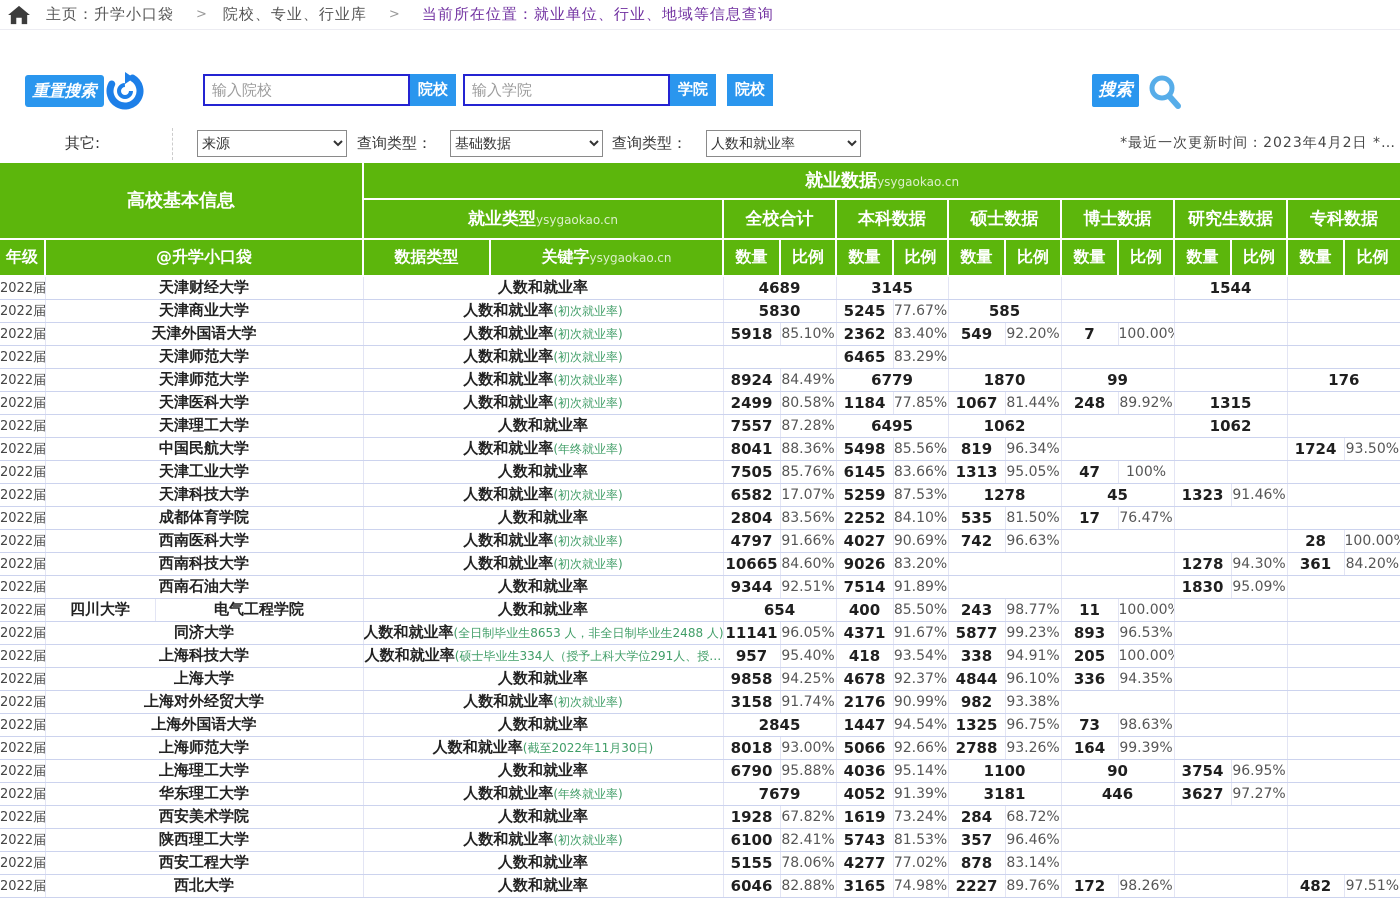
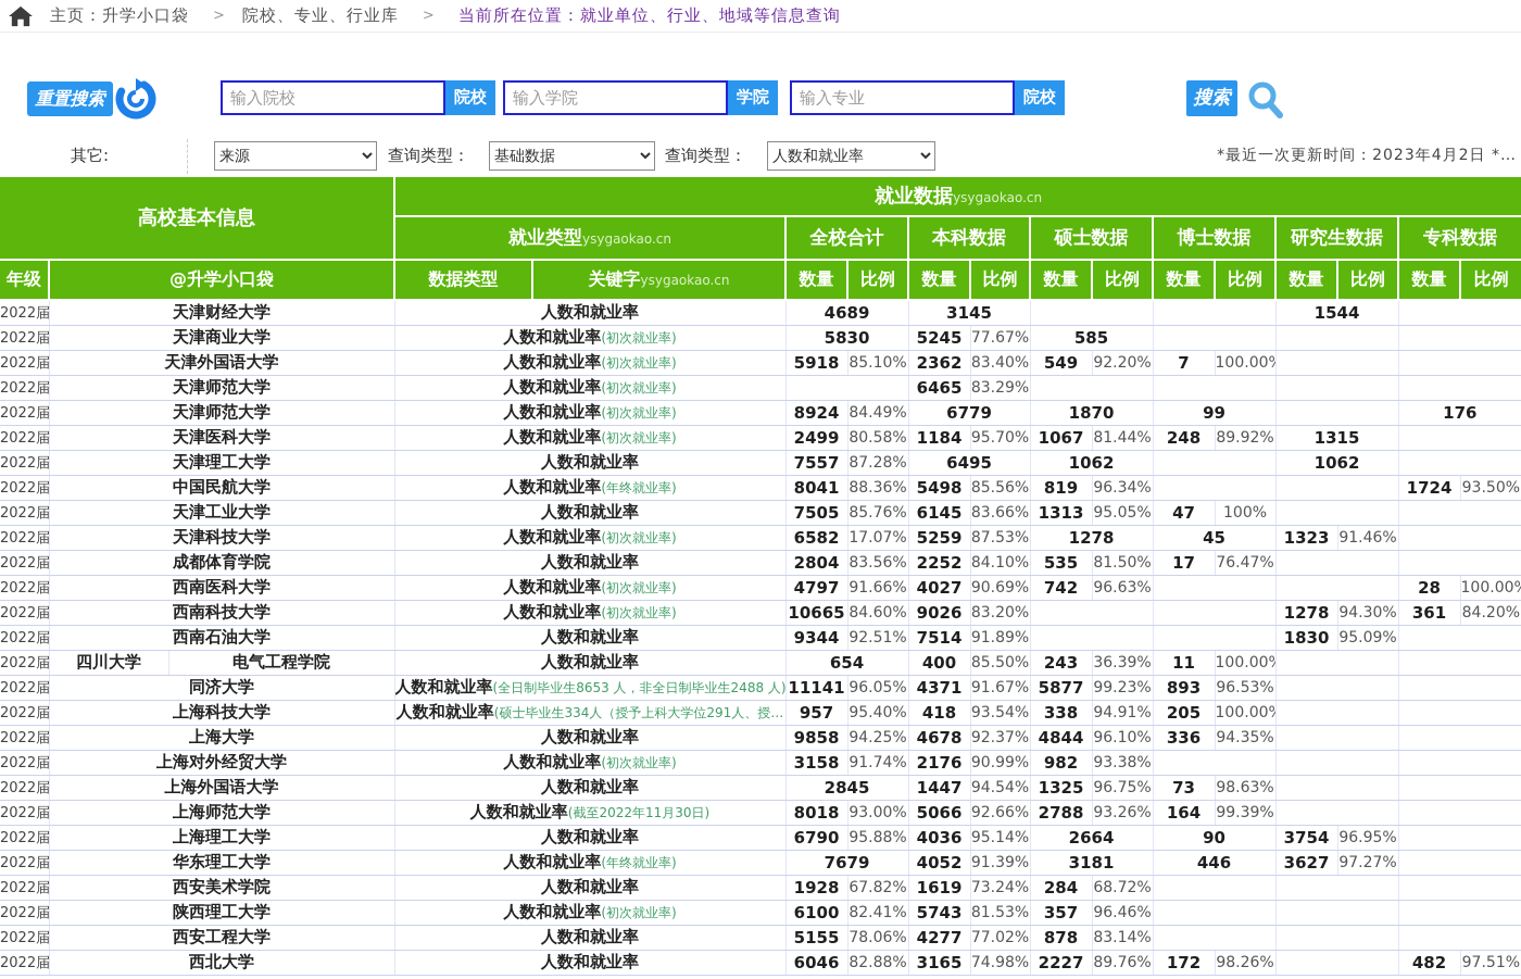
  主页：升学小口袋
  >
  院校、专业、行业库
  >
  当前所在位置：就业单位、行业、地域等信息查询
  重置搜索
  输入院校
  院校
  输入学院
  学院
+ 输入专业
  院校
  搜索
  其它:
  来源
  查询类型：
  基础数据
  查询类型：
  人数和就业率
  *最近一次更新时间：2023年4月2日 *…
  高校基本信息	就业数据ysygaokao.cn
  就业类型ysygaokao.cn	全校合计	本科数据	硕士数据	博士数据	研究生数据	专科数据
  年级	@升学小口袋	数据类型	关键字ysygaokao.cn	数量	比例	数量	比例	数量	比例	数量	比例	数量	比例	数量	比例
  2022届	天津财经大学	人数和就业率	4689	3145			1544
  2022届	天津商业大学	人数和就业率(初次就业率)	5830	5245	77.67%	585
  2022届	天津外国语大学	人数和就业率(初次就业率)	5918	85.10%	2362	83.40%	549	92.20%	7	100.00
  2022届	天津师范大学	人数和就业率(初次就业率)		6465	83.29%
  2022届	天津师范大学	人数和就业率(初次就业率)	8924	84.49%	6779	1870	99		176
- 2022届	天津医科大学	人数和就业率(初次就业率)	2499	80.58%	1184	77.85%	1067	81.44%	248	89.92%	1315
+ 2022届	天津医科大学	人数和就业率(初次就业率)	2499	80.58%	1184	95.70%	1067	81.44%	248	89.92%	1315
  2022届	天津理工大学	人数和就业率	7557	87.28%	6495	1062		1062
  2022届	中国民航大学	人数和就业率(年终就业率)	8041	88.36%	5498	85.56%	819	96.34%			1724	93.50%
  2022届	天津工业大学	人数和就业率	7505	85.76%	6145	83.66%	1313	95.05%	47	100%
  2022届	天津科技大学	人数和就业率(初次就业率)	6582	17.07%	5259	87.53%	1278	45	1323	91.46%
  2022届	成都体育学院	人数和就业率	2804	83.56%	2252	84.10%	535	81.50%	17	76.47%
  2022届	西南医科大学	人数和就业率(初次就业率)	4797	91.66%	4027	90.69%	742	96.63%			28	100.00
  2022届	西南科技大学	人数和就业率(初次就业率)	10665	84.60%	9026	83.20%			1278	94.30%	361	84.20%
  2022届	西南石油大学	人数和就业率	9344	92.51%	7514	91.89%			1830	95.09%
- 2022届	四川大学	电气工程学院	人数和就业率	654	400	85.50%	243	98.77%	11	100.00
+ 2022届	四川大学	电气工程学院	人数和就业率	654	400	85.50%	243	36.39%	11	100.00
  2022届	同济大学	人数和就业率(全日制毕业生8653 人，非全日制毕业生2488 人)	11141	96.05%	4371	91.67%	5877	99.23%	893	96.53%
  2022届	上海科技大学	人数和就业率(硕士毕业生334人（授予上科大学位291人、授…	957	95.40%	418	93.54%	338	94.91%	205	100.00
  2022届	上海大学	人数和就业率	9858	94.25%	4678	92.37%	4844	96.10%	336	94.35%
  2022届	上海对外经贸大学	人数和就业率(初次就业率)	3158	91.74%	2176	90.99%	982	93.38%
  2022届	上海外国语大学	人数和就业率	2845	1447	94.54%	1325	96.75%	73	98.63%
  2022届	上海师范大学	人数和就业率(截至2022年11月30日)	8018	93.00%	5066	92.66%	2788	93.26%	164	99.39%
- 2022届	上海理工大学	人数和就业率	6790	95.88%	4036	95.14%	1100	90	3754	96.95%
+ 2022届	上海理工大学	人数和就业率	6790	95.88%	4036	95.14%	2664	90	3754	96.95%
  2022届	华东理工大学	人数和就业率(年终就业率)	7679	4052	91.39%	3181	446	3627	97.27%
  2022届	西安美术学院	人数和就业率	1928	67.82%	1619	73.24%	284	68.72%
  2022届	陕西理工大学	人数和就业率(初次就业率)	6100	82.41%	5743	81.53%	357	96.46%
  2022届	西安工程大学	人数和就业率	5155	78.06%	4277	77.02%	878	83.14%
  2022届	西北大学	人数和就业率	6046	82.88%	3165	74.98%	2227	89.76%	172	98.26%		482	97.51%
